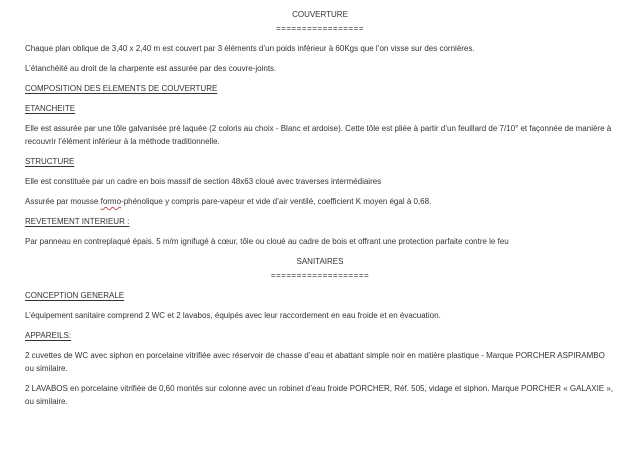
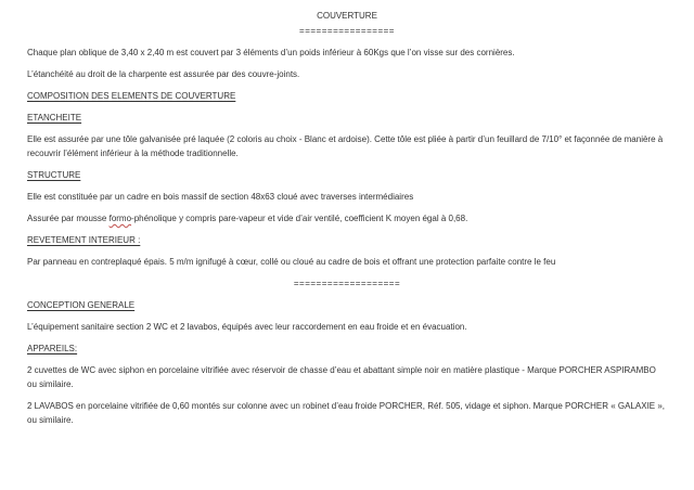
  COUVERTURE
  =================
  Chaque plan oblique de 3,40 x 2,40 m est couvert par 3 éléments d’un poids inférieur à 60Kgs que l’on visse sur des cornières.
  L’étanchéité au droit de la charpente est assurée par des couvre-joints.
  COMPOSITION DES ELEMENTS DE COUVERTURE
  ETANCHEITE
  Elle est assurée par une tôle galvanisée pré laquée (2 coloris au choix - Blanc et ardoise). Cette tôle est pliée à partir d’un feuillard de 7/10° et façonnée de manière à recouvrir l’élément inférieur à la méthode traditionnelle.
  STRUCTURE
  Elle est constituée par un cadre en bois massif de section 48x63 cloué avec traverses intermédiaires
  Assurée par mousse formo-phénolique y compris pare-vapeur et vide d’air ventilé, coefficient K moyen égal à 0,68.
  REVETEMENT INTERIEUR :
- Par panneau en contreplaqué épais. 5 m/m ignifugé à cœur, tôle ou cloué au cadre de bois et offrant une protection parfaite contre le feu
+ Par panneau en contreplaqué épais. 5 m/m ignifugé à cœur, collé ou cloué au cadre de bois et offrant une protection parfaite contre le feu
- SANITAIRES
  ===================
  CONCEPTION GENERALE
- L’équipement sanitaire comprend 2 WC et 2 lavabos, équipés avec leur raccordement en eau froide et en évacuation.
+ L’équipement sanitaire section 2 WC et 2 lavabos, équipés avec leur raccordement en eau froide et en évacuation.
  APPAREILS:
  2 cuvettes de WC avec siphon en porcelaine vitrifiée avec réservoir de chasse d’eau et abattant simple noir en matière plastique - Marque PORCHER ASPIRAMBO ou similaire.
  2 LAVABOS en porcelaine vitrifiée de 0,60 montés sur colonne avec un robinet d’eau froide PORCHER, Réf. 505, vidage et siphon. Marque PORCHER « GALAXIE », ou similaire.
